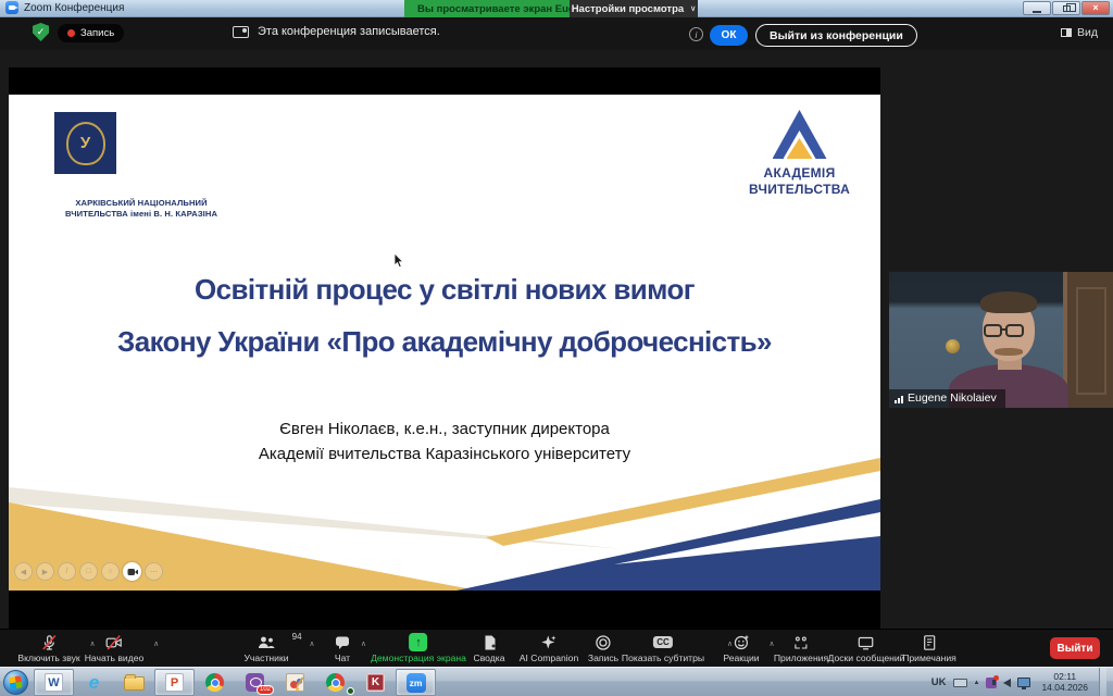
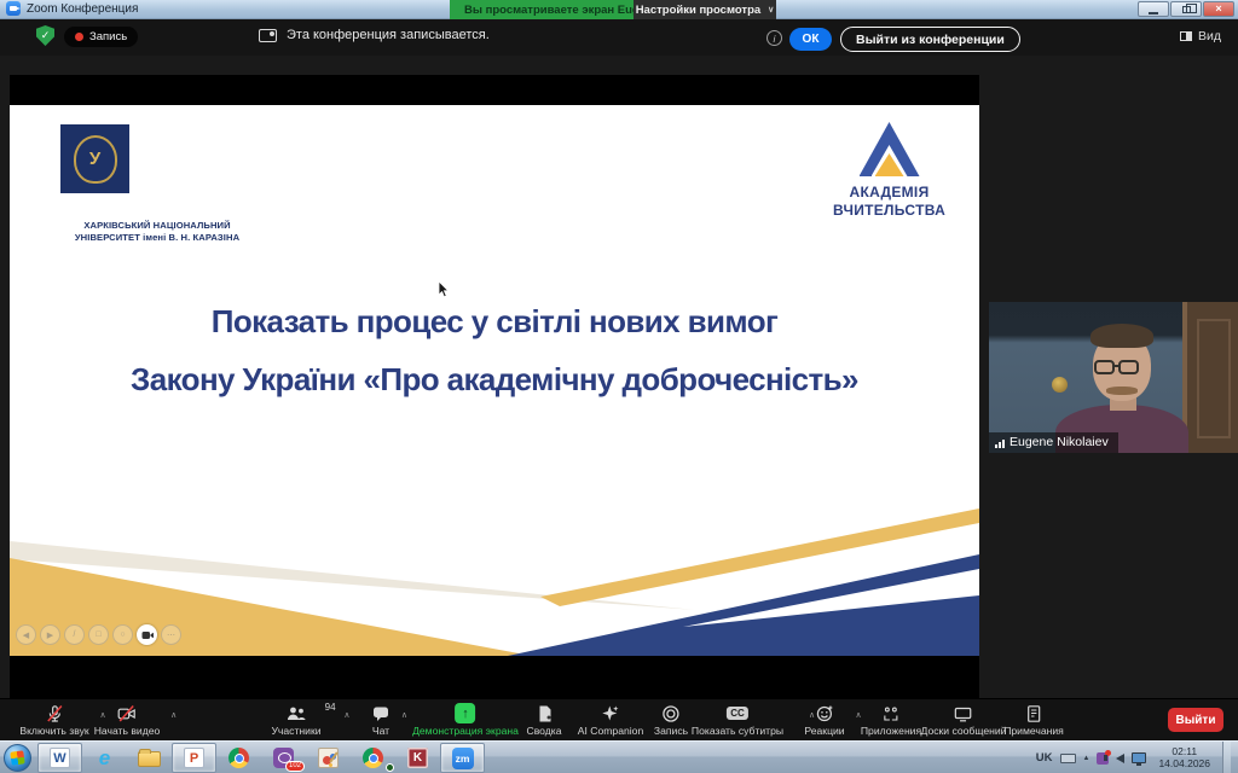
  Zoom Конференция
  Настройки просмотра
  ×
  ✓
  Запись
  Эта конференция записывается.
  i
  ОК
  Выйти из конференции
  Вид
  У
  ХАРКІВСЬКИЙ НАЦІОНАЛЬНИЙ
- ВЧИТЕЛЬСТВА імені В. Н. КАРАЗІНА
+ УНІВЕРСИТЕТ імені В. Н. КАРАЗІНА
  АКАДЕМІЯ
  ВЧИТЕЛЬСТВА
- Освітній процес у світлі нових вимог
+ Показать процес у світлі нових вимог
  Закону України «Про академічну доброчесність»
- Євген Ніколаєв, к.е.н., заступник директора
- Академії вчительства Каразінського університету
  Eugene Nikolaiev
  Включить звук
  Начать видео
  94
  Участники
  Чат
  ↑
  Демонстрация экрана
  Сводка
  AI Companion
  Запись
  CC
  Показать субтитры
  Реакции
  Приложения
  Доски сообщений
  Примечания
  Выйти
  W
  e
  P
  K
  zm
  UK
  02:11
  14.04.2026
